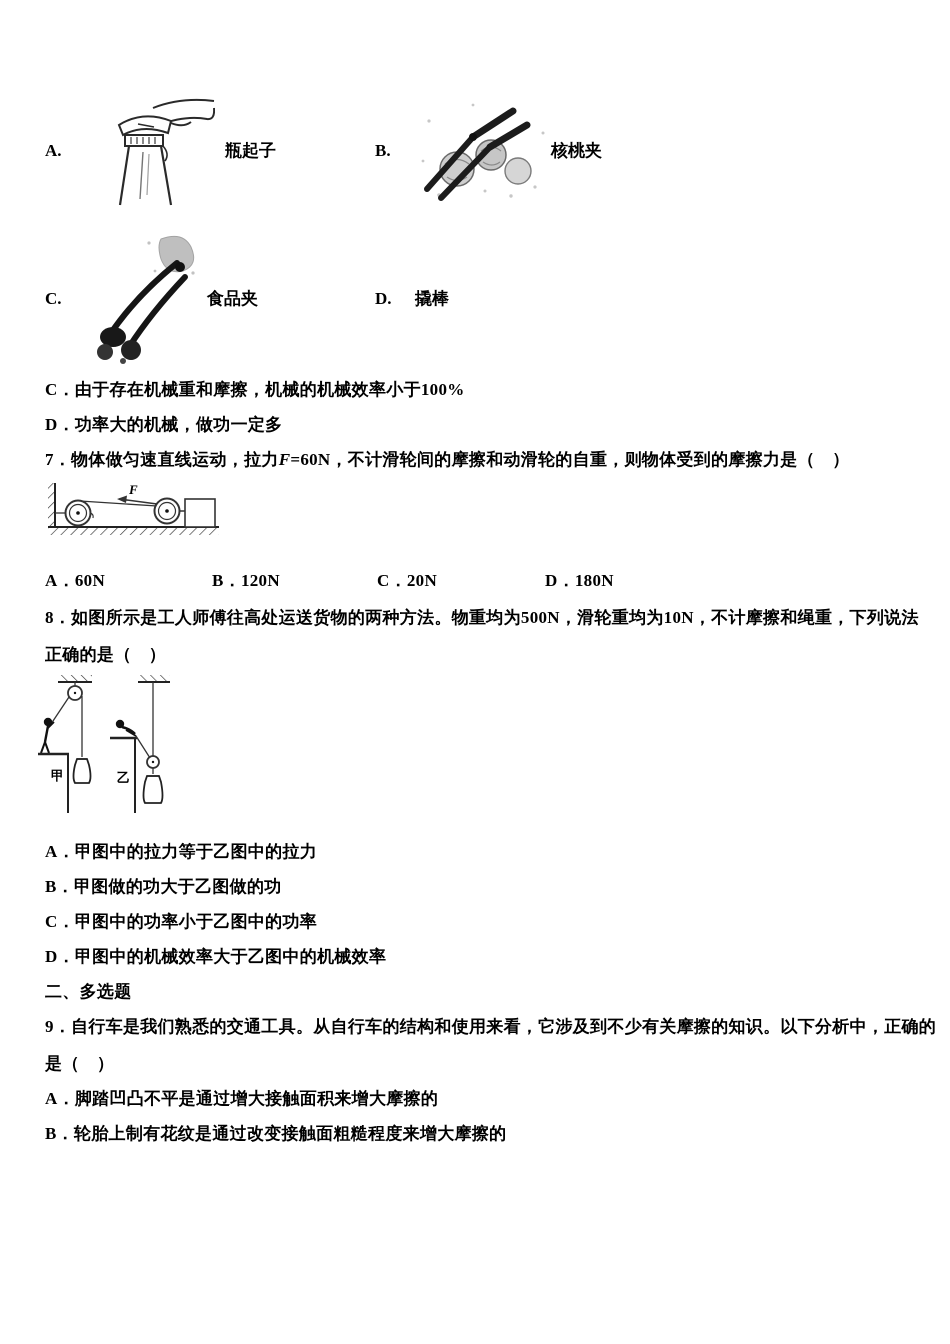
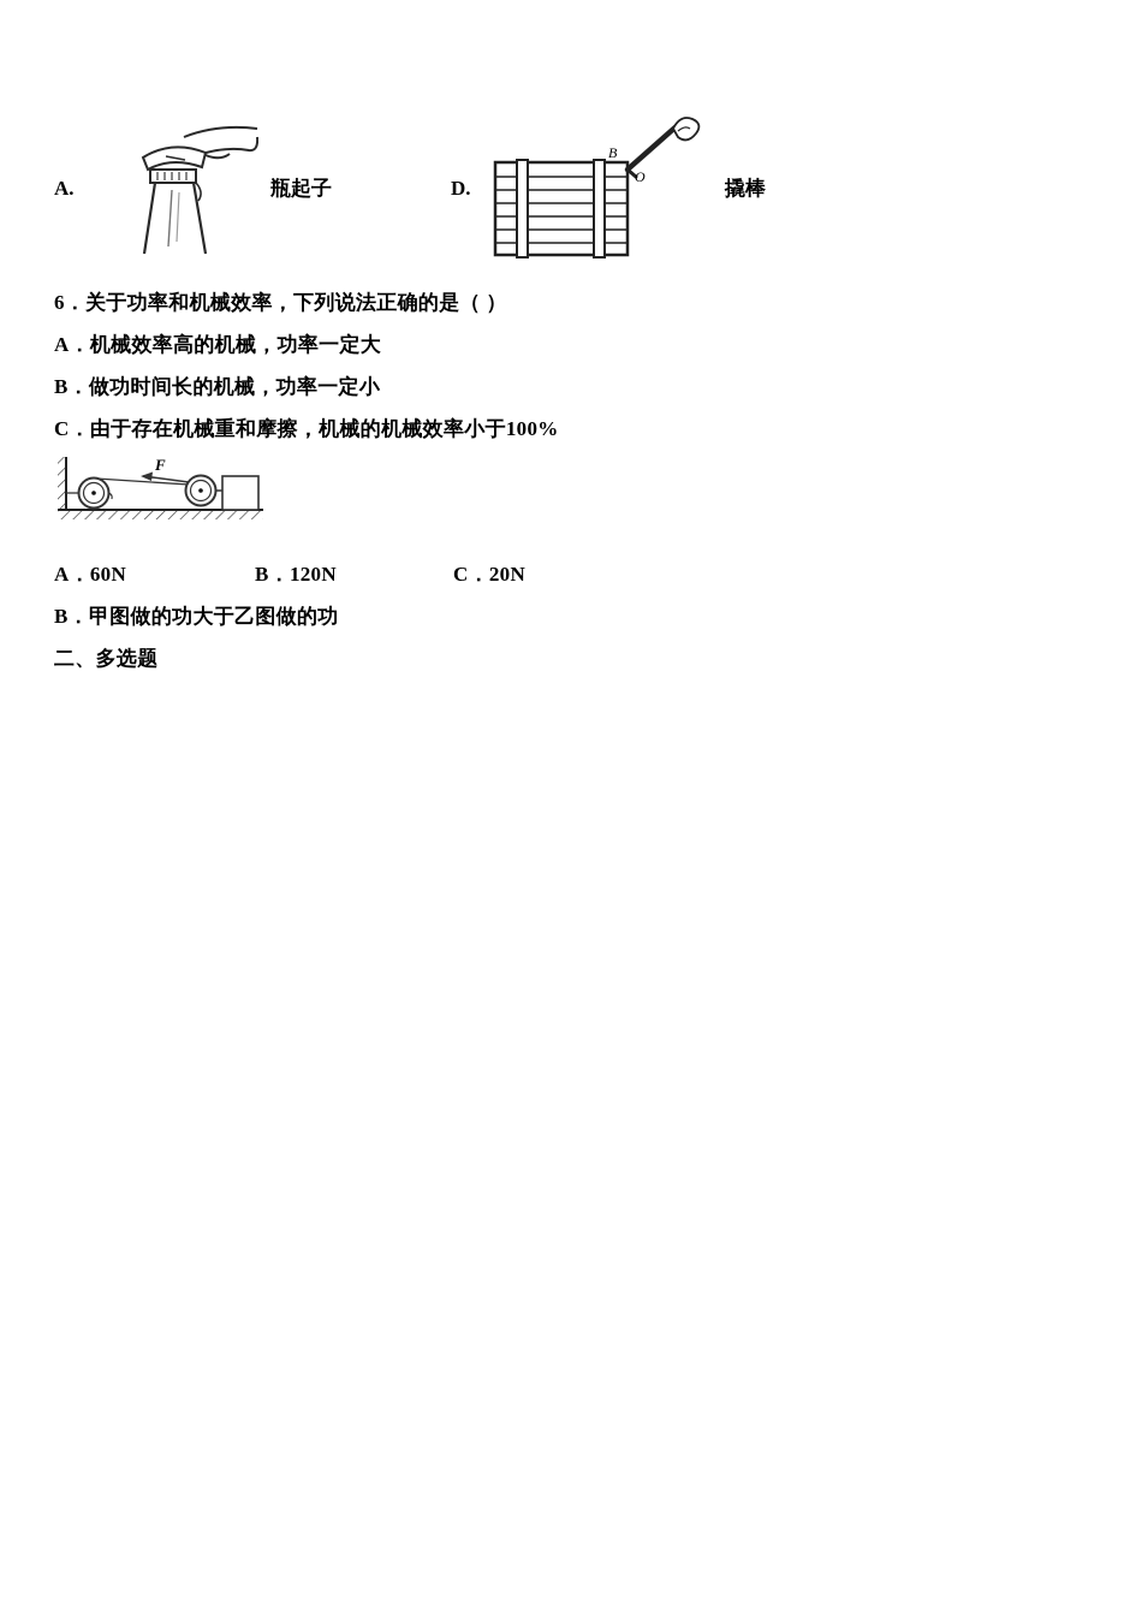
  A.
  瓶起子
- B.
- 核桃夹
- C.
- 食品夹
  D.
+ B
+ O
  撬棒
+ 6．关于功率和机械效率，下列说法正确的是（ ）
+ A．机械效率高的机械，功率一定大
+ B．做功时间长的机械，功率一定小
  C．由于存在机械重和摩擦，机械的机械效率小于100%
- D．功率大的机械，做功一定多
- 7．物体做匀速直线运动，拉力F=60N，不计滑轮间的摩擦和动滑轮的自重，则物体受到的摩擦力是（ ）
  F
  A．60N
  B．120N
  C．20N
- D．180N
- 8．如图所示是工人师傅往高处运送货物的两种方法。物重均为500N，滑轮重均为10N，不计摩擦和绳重，下列说法
- 正确的是（ ）
- 甲
- 乙
- A．甲图中的拉力等于乙图中的拉力
  B．甲图做的功大于乙图做的功
- C．甲图中的功率小于乙图中的功率
- D．甲图中的机械效率大于乙图中的机械效率
  二、多选题
- 9．自行车是我们熟悉的交通工具。从自行车的结构和使用来看，它涉及到不少有关摩擦的知识。以下分析中，正确的
- 是（ ）
- A．脚踏凹凸不平是通过增大接触面积来增大摩擦的
- B．轮胎上制有花纹是通过改变接触面粗糙程度来增大摩擦的
